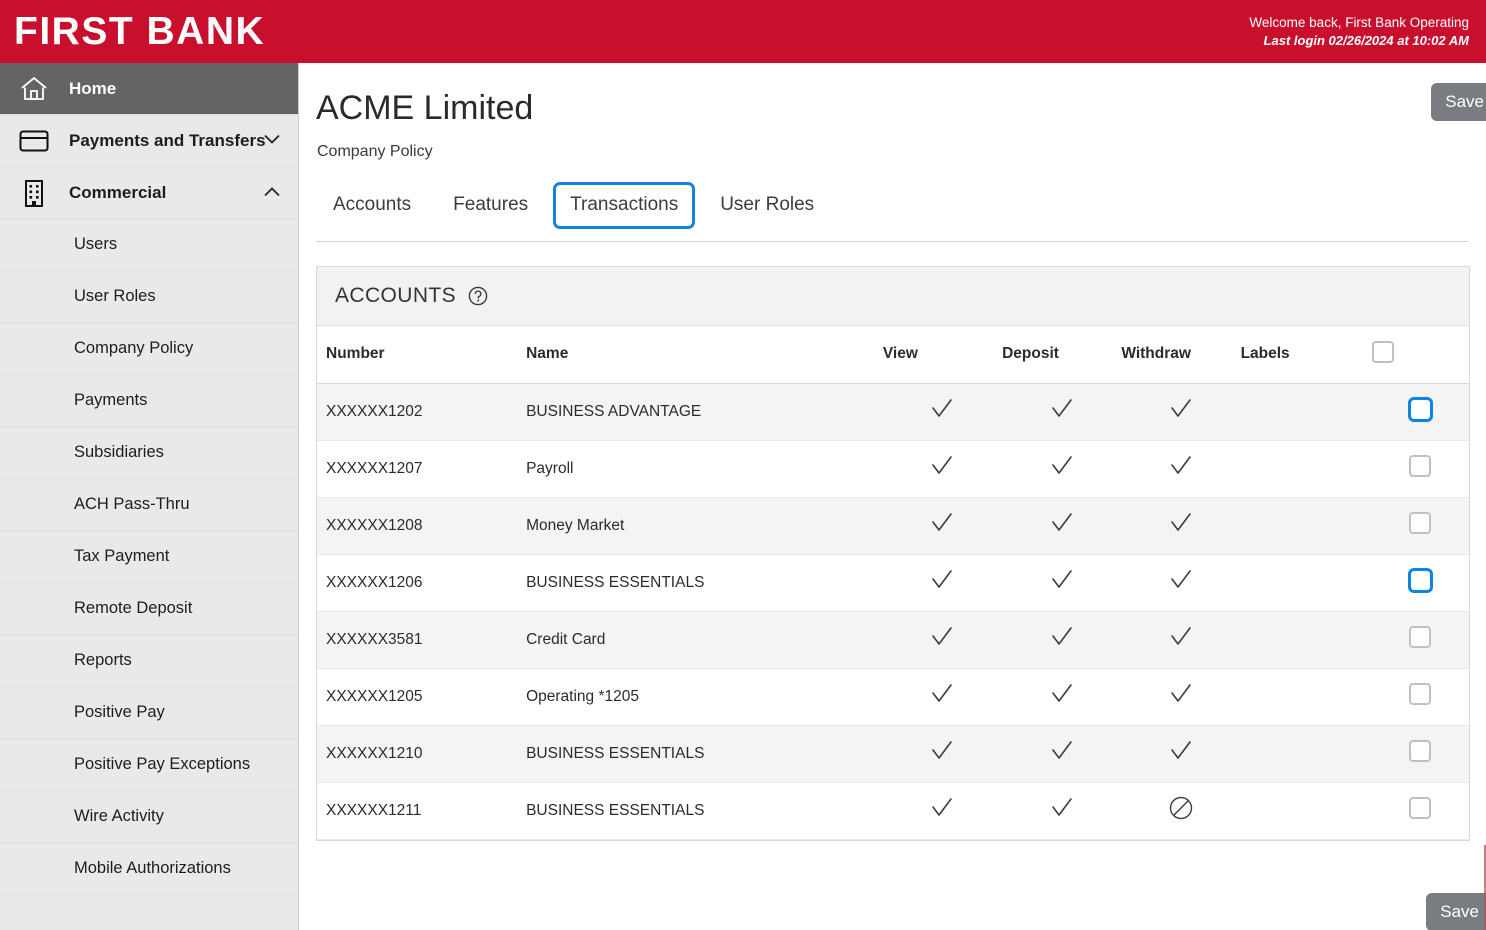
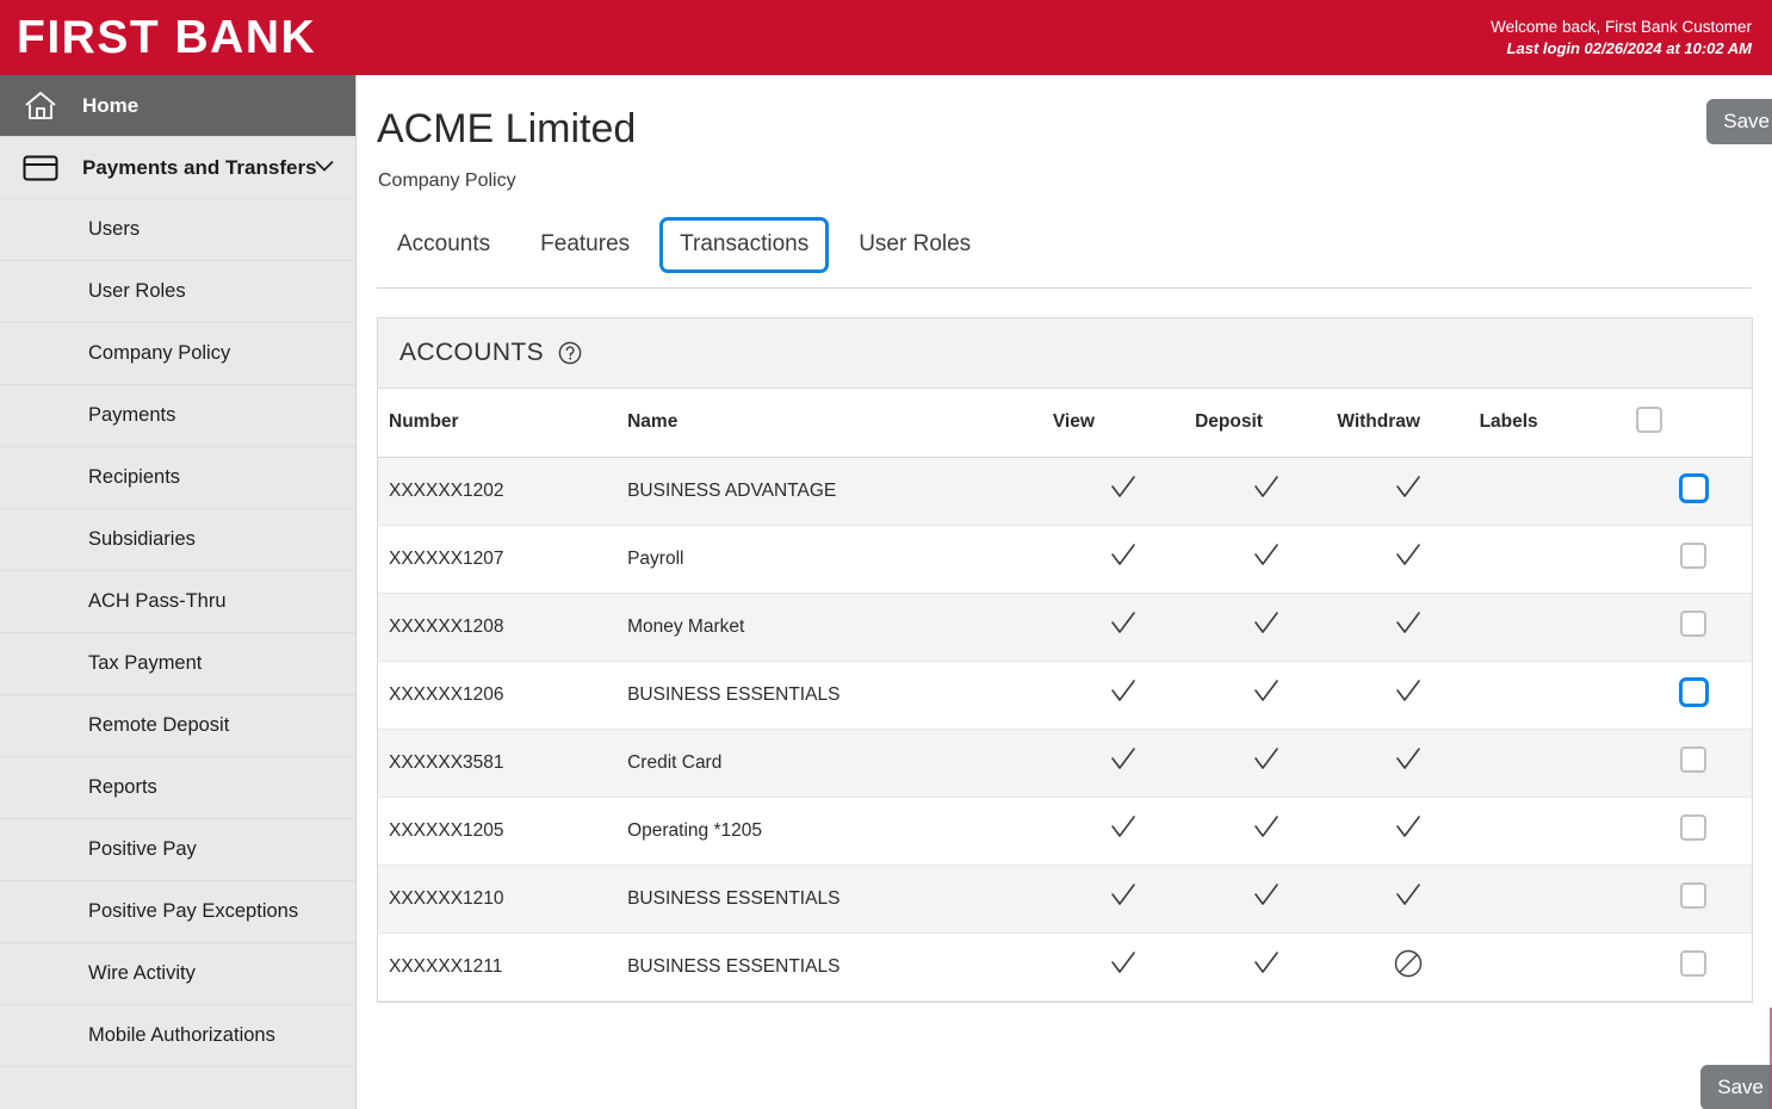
  FIRST BANK
- Welcome back, First Bank Operating
+ Welcome back, First Bank Customer
  Last login 02/26/2024 at 10:02 AM
  Home
  Payments and Transfers
- Commercial
  Users
  User Roles
  Company Policy
  Payments
+ Recipients
  Subsidiaries
  ACH Pass-Thru
  Tax Payment
  Remote Deposit
  Reports
  Positive Pay
  Positive Pay Exceptions
  Wire Activity
  Mobile Authorizations
  ACME Limited
  Company Policy
  Save
  Accounts
  Features
  Transactions
  User Roles
  ACCOUNTS
  Number	Name	View	Deposit	Withdraw	Labels
  XXXXXX1202	BUSINESS ADVANTAGE
  XXXXXX1207	Payroll
  XXXXXX1208	Money Market
  XXXXXX1206	BUSINESS ESSENTIALS
  XXXXXX3581	Credit Card
  XXXXXX1205	Operating *1205
  XXXXXX1210	BUSINESS ESSENTIALS
  XXXXXX1211	BUSINESS ESSENTIALS
  Save
